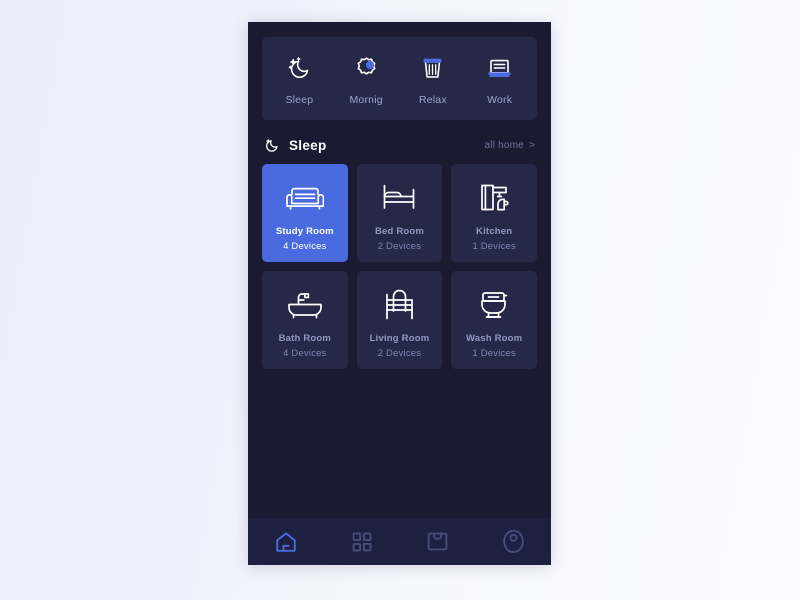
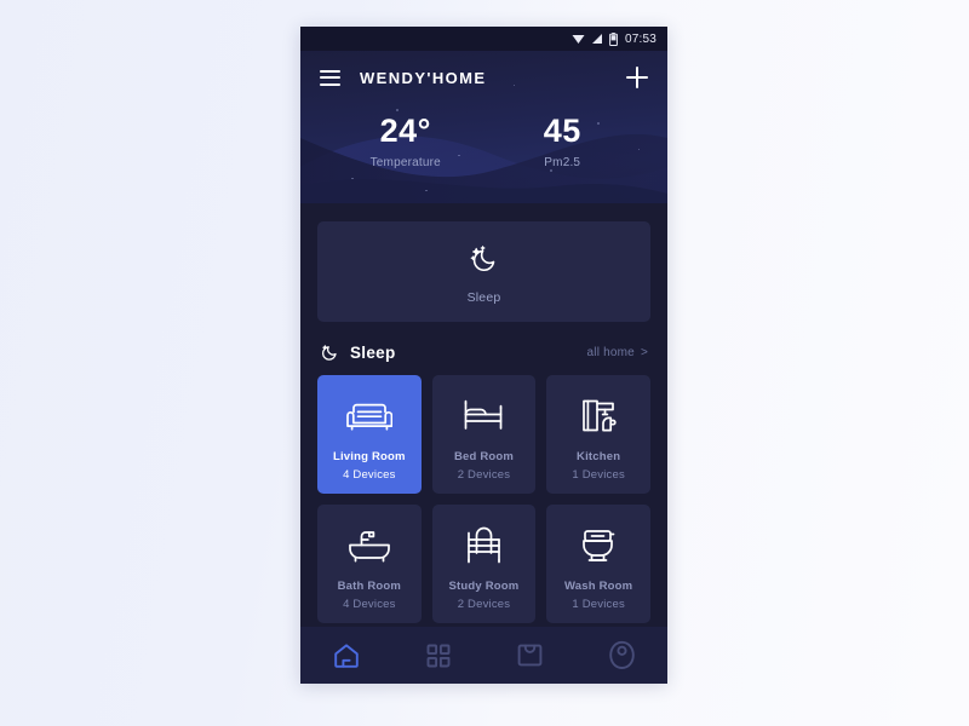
+ 07:53
+ WENDY'HOME
+ 24°
+ Temperature
+ 45
+ Pm2.5
  Sleep
- Mornig
- Relax
- Work
  Sleep
  all home
  >
- Study Room
+ Living Room
  4 Devices
  Bed Room
  2 Devices
  Kitchen
  1 Devices
  Bath Room
  4 Devices
- Living Room
+ Study Room
  2 Devices
  Wash Room
  1 Devices
